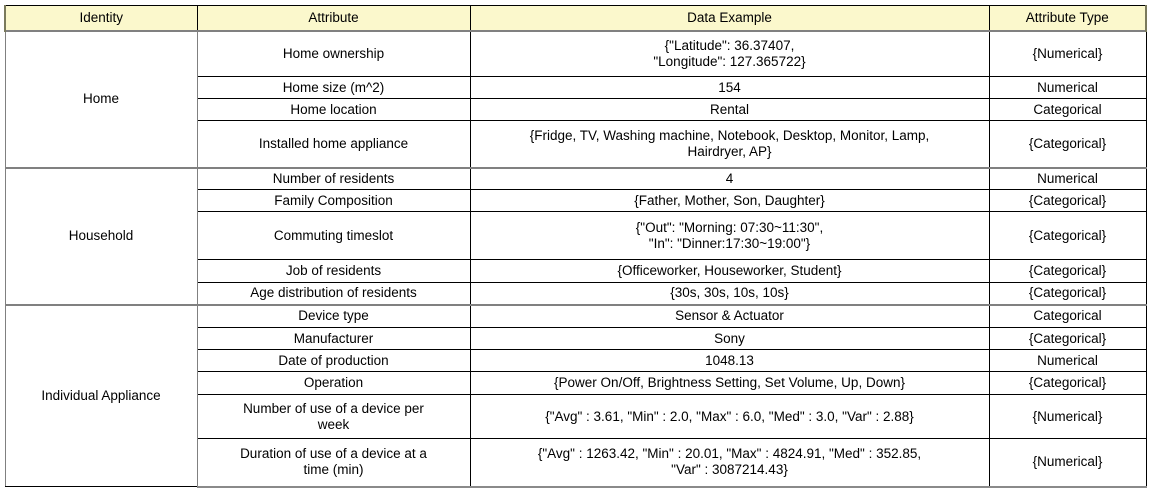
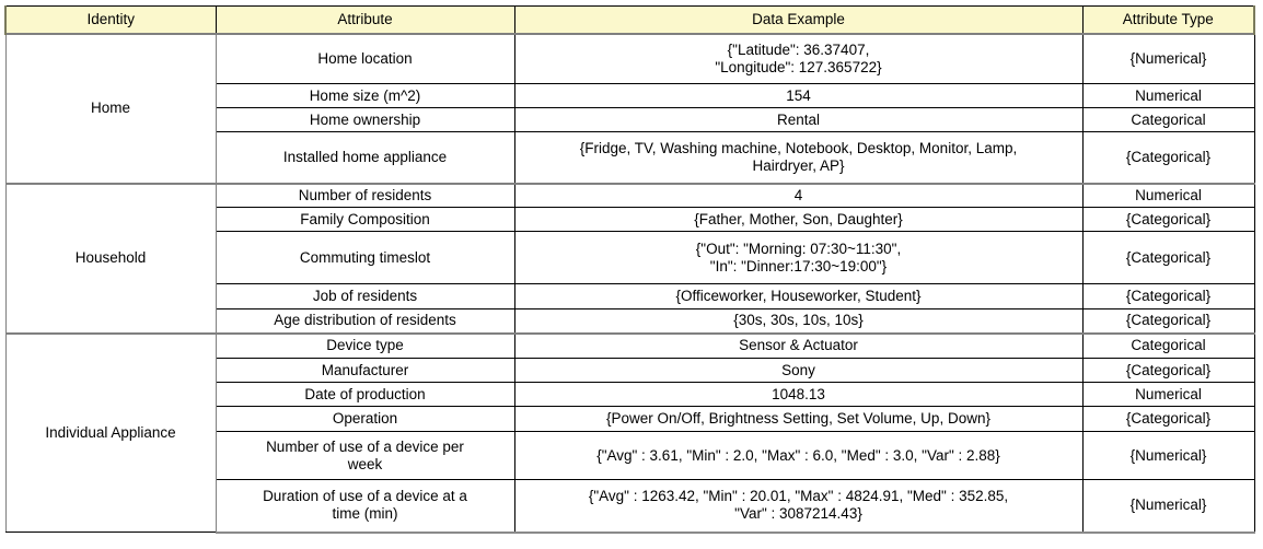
  Identity	Attribute	Data Example	Attribute Type
- Home	Home ownership	{"Latitude": 36.37407,"Longitude": 127.365722}	{Numerical}
+ Home	Home location	{"Latitude": 36.37407,"Longitude": 127.365722}	{Numerical}
  Home size (m^2)	154	Numerical
- Home location	Rental	Categorical
+ Home ownership	Rental	Categorical
  Installed home appliance	{Fridge, TV, Washing machine, Notebook, Desktop, Monitor, Lamp,Hairdryer, AP}	{Categorical}
  Household	Number of residents	4	Numerical
  Family Composition	{Father, Mother, Son, Daughter}	{Categorical}
  Commuting timeslot	{"Out": "Morning: 07:30~11:30","In": "Dinner:17:30~19:00"}	{Categorical}
  Job of residents	{Officeworker, Houseworker, Student}	{Categorical}
  Age distribution of residents	{30s, 30s, 10s, 10s}	{Categorical}
  Individual Appliance	Device type	Sensor & Actuator	Categorical
  Manufacturer	Sony	{Categorical}
  Date of production	1048.13	Numerical
  Operation	{Power On/Off, Brightness Setting, Set Volume, Up, Down}	{Categorical}
  Number of use of a device perweek	{"Avg" : 3.61, "Min" : 2.0, "Max" : 6.0, "Med" : 3.0, "Var" : 2.88}	{Numerical}
  Duration of use of a device at atime (min)	{"Avg" : 1263.42, "Min" : 20.01, "Max" : 4824.91, "Med" : 352.85,"Var" : 3087214.43}	{Numerical}
